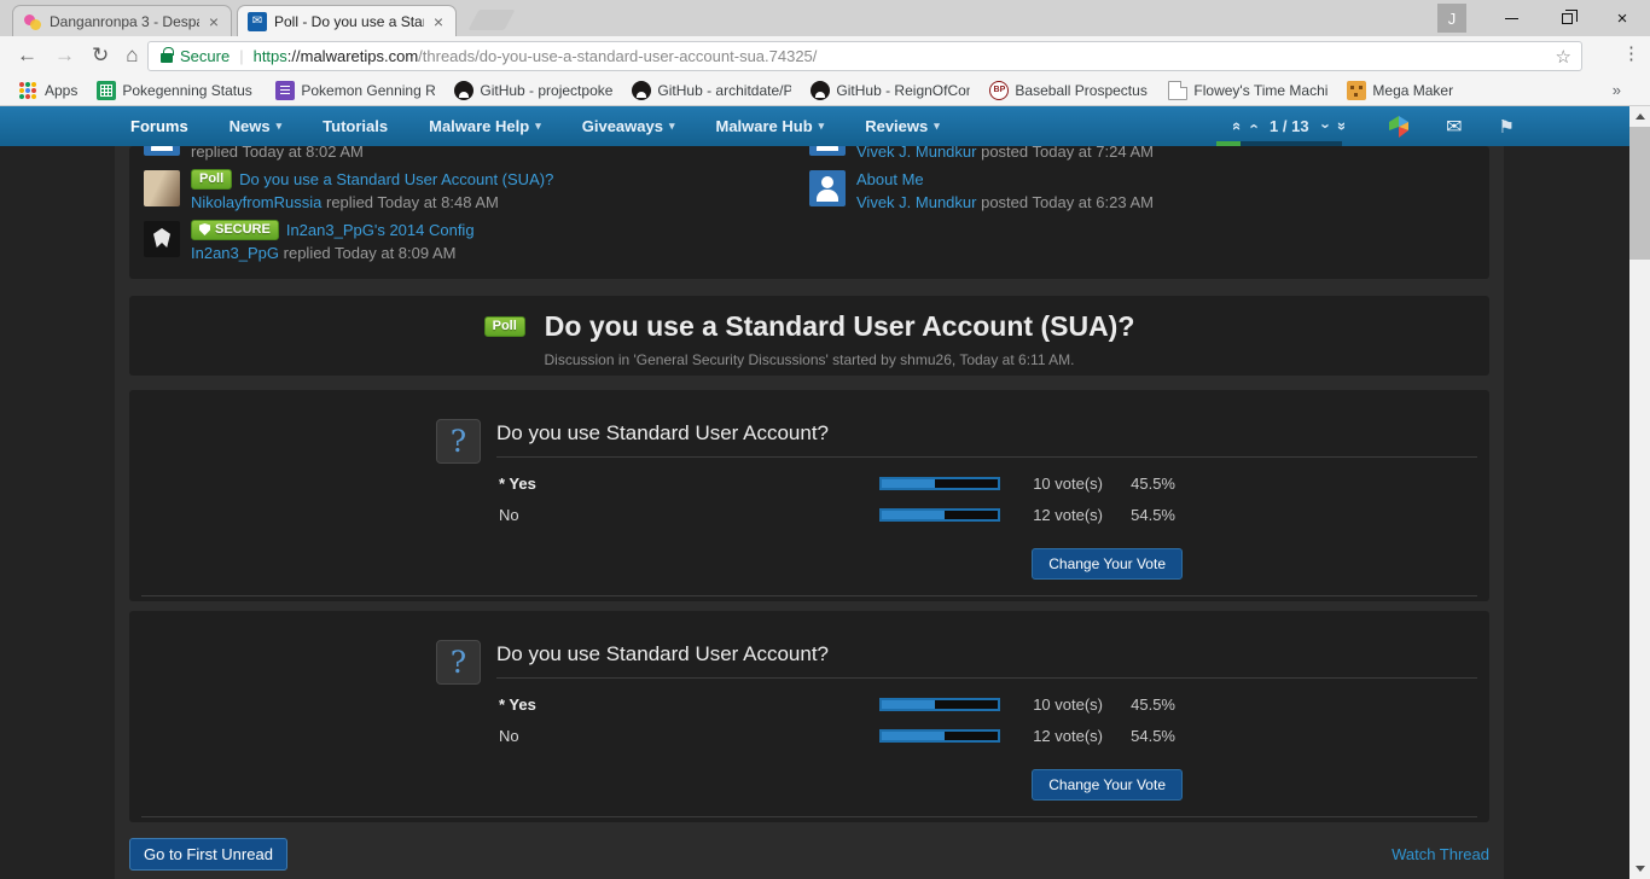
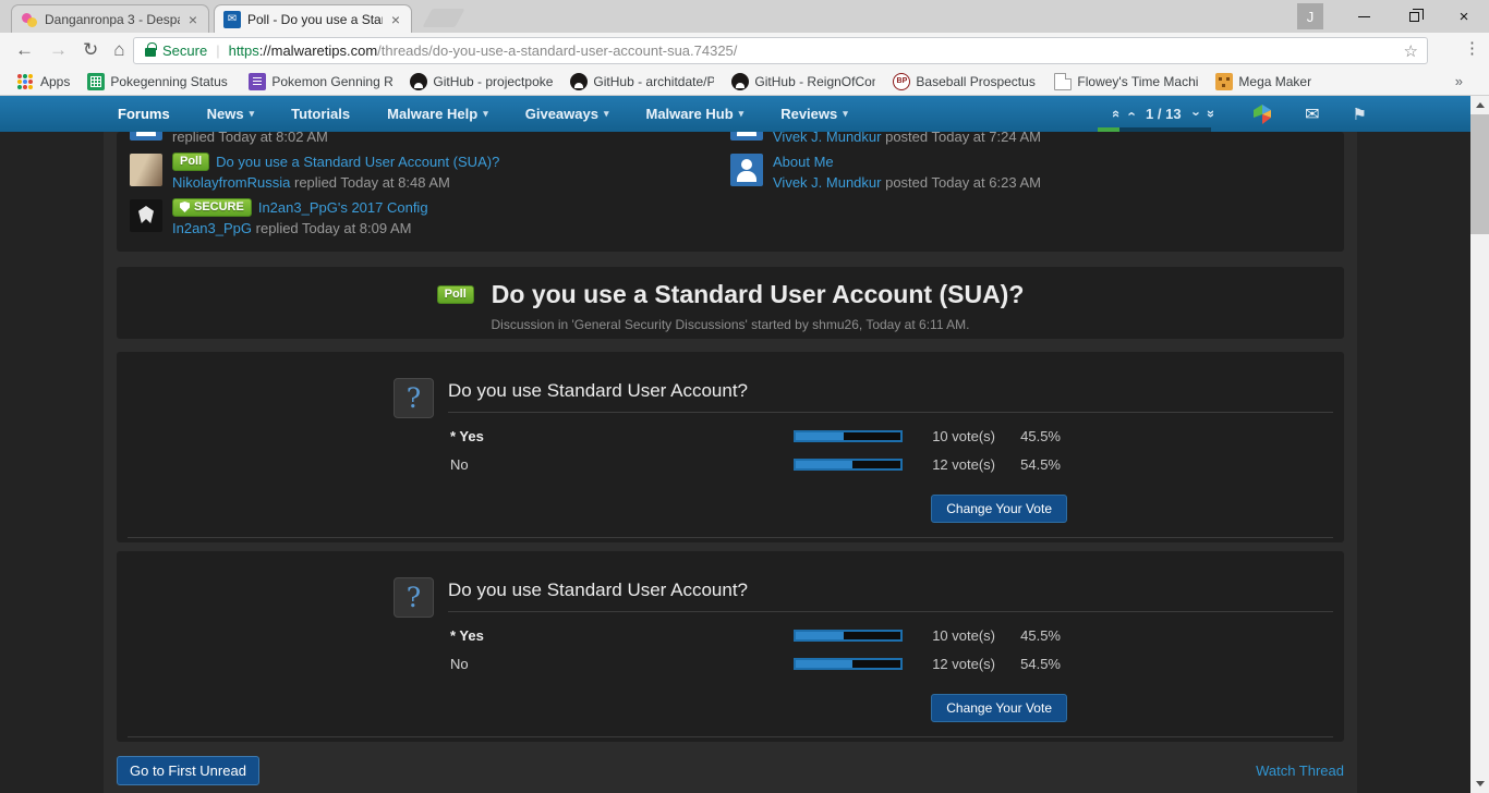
  Danganronpa 3 - Desp
  ×
  ✉
  Poll - Do you use a Sta
  ×
  J
  ×
  ←
  →
  ↻
  ⌂
  Secure
  |
  https
  ://
  malwaretips.com
  /threads/do-you-use-a-standard-user-account-sua.74325/
  ☆
  ⋮
  Apps
  Pokegenning Status
  Pokemon Genning R
  GitHub - projectpoke
  GitHub - architdate/P
  GitHub - ReignOfCon
  Baseball Prospectus
  Flowey's Time Machi
  Mega Maker
  »
  Forums
  News
  ▾
  Tutorials
  Malware Help
  ▾
  Giveaways
  ▾
  Malware Hub
  ▾
  Reviews
  ▾
  1 / 13
  ✉
  ⚑
  replied Today at 8:02 AM
  Poll
  Do you use a Standard User Account (SUA)?
  NikolayfromRussia replied Today at 8:48 AM
  SECURE
- In2an3_PpG's 2014 Config
+ In2an3_PpG's 2017 Config
  In2an3_PpG replied Today at 8:09 AM
  Vivek J. Mundkur posted Today at 7:24 AM
  About Me
  Vivek J. Mundkur posted Today at 6:23 AM
  Poll
  Do you use a Standard User Account (SUA)?
  Discussion in 'General Security Discussions' started by shmu26, Today at 6:11 AM.
  ?
  Do you use Standard User Account?
  * Yes
  10 vote(s)
  45.5%
  No
  12 vote(s)
  54.5%
  Change Your Vote
  ?
  Do you use Standard User Account?
  * Yes
  10 vote(s)
  45.5%
  No
  12 vote(s)
  54.5%
  Change Your Vote
  Go to First Unread
  Watch Thread
